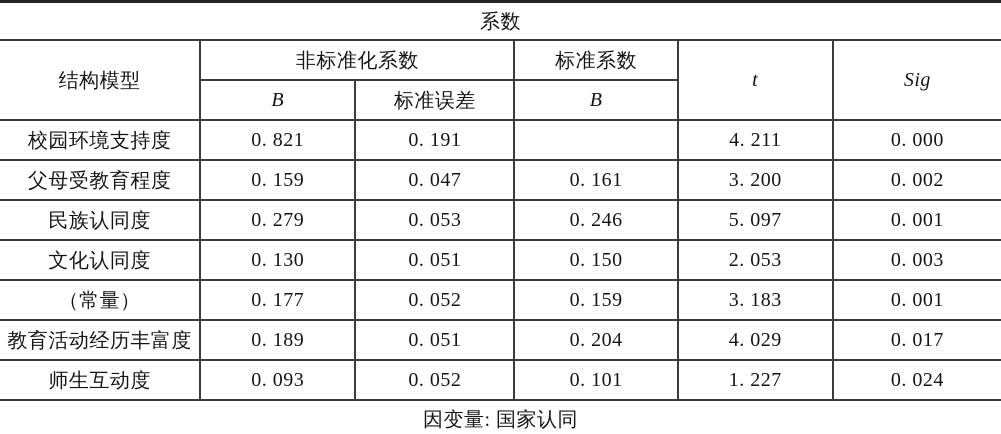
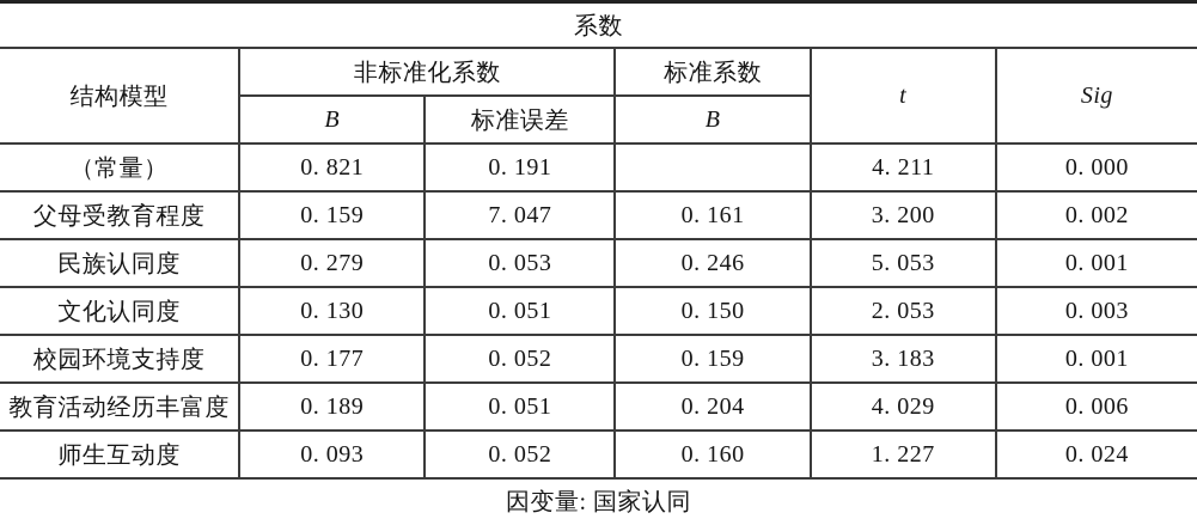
  系数
  结构模型	非标准化系数	标准系数	t	Sig
  B	标准误差	B
- 校园环境支持度	0. 821	0. 191		4. 211	0. 000
+ （常量）	0. 821	0. 191		4. 211	0. 000
- 父母受教育程度	0. 159	0. 047	0. 161	3. 200	0. 002
+ 父母受教育程度	0. 159	7. 047	0. 161	3. 200	0. 002
- 民族认同度	0. 279	0. 053	0. 246	5. 097	0. 001
+ 民族认同度	0. 279	0. 053	0. 246	5. 053	0. 001
  文化认同度	0. 130	0. 051	0. 150	2. 053	0. 003
- （常量）	0. 177	0. 052	0. 159	3. 183	0. 001
+ 校园环境支持度	0. 177	0. 052	0. 159	3. 183	0. 001
- 教育活动经历丰富度	0. 189	0. 051	0. 204	4. 029	0. 017
+ 教育活动经历丰富度	0. 189	0. 051	0. 204	4. 029	0. 006
- 师生互动度	0. 093	0. 052	0. 101	1. 227	0. 024
+ 师生互动度	0. 093	0. 052	0. 160	1. 227	0. 024
  因变量: 国家认同
